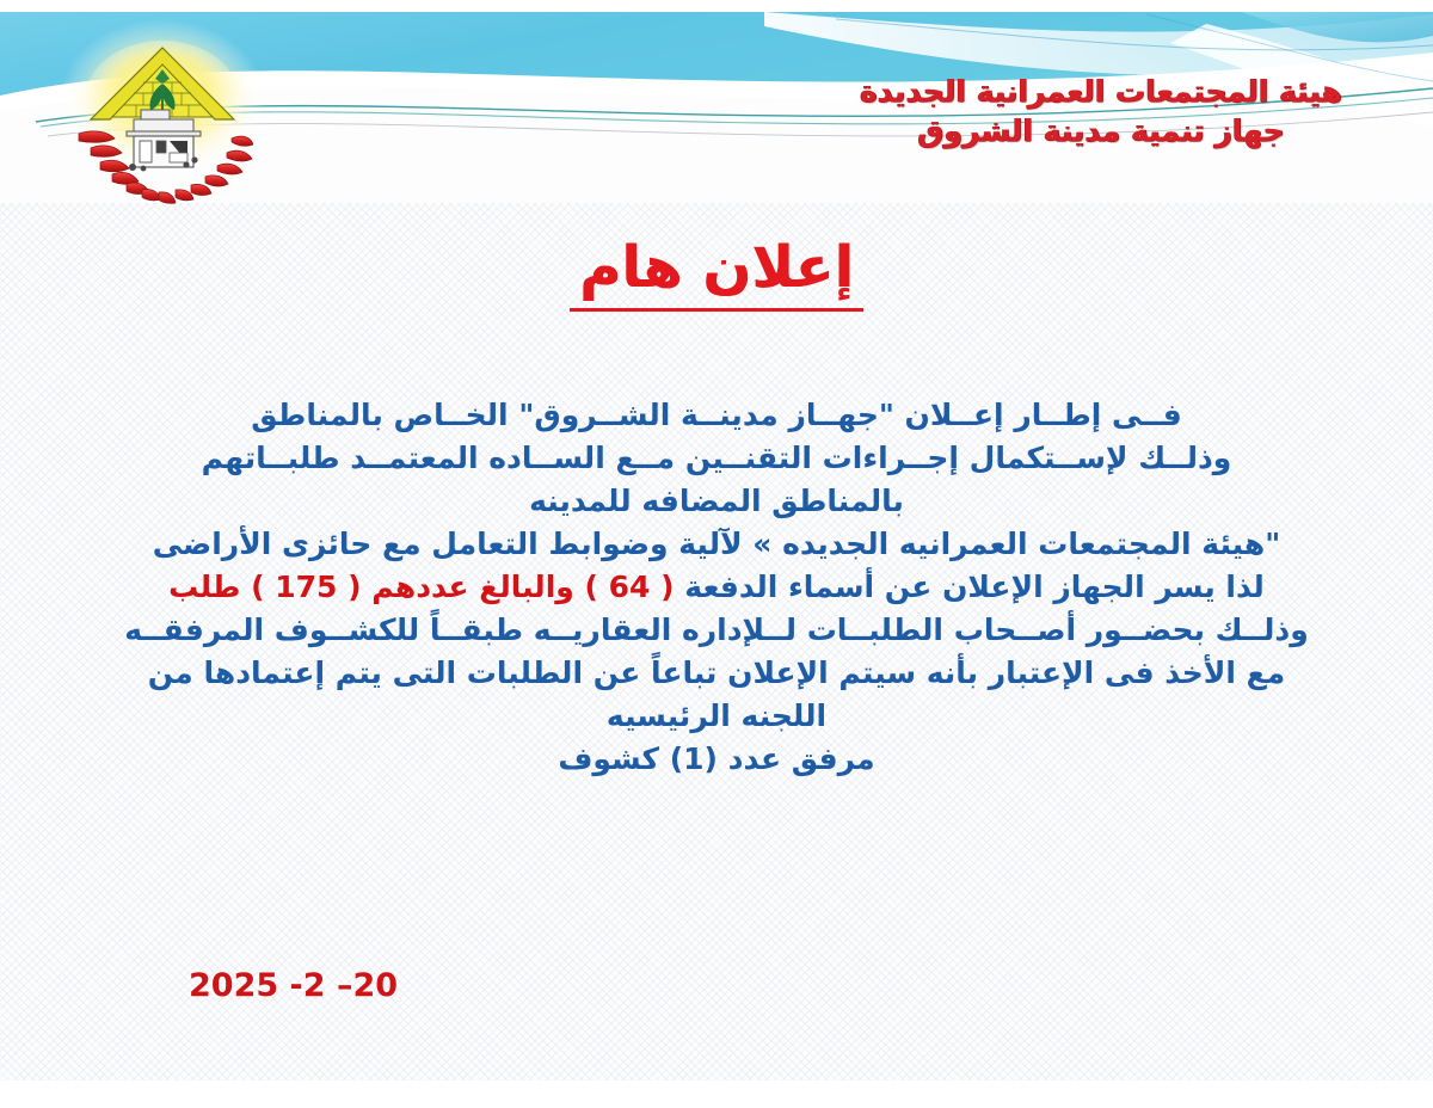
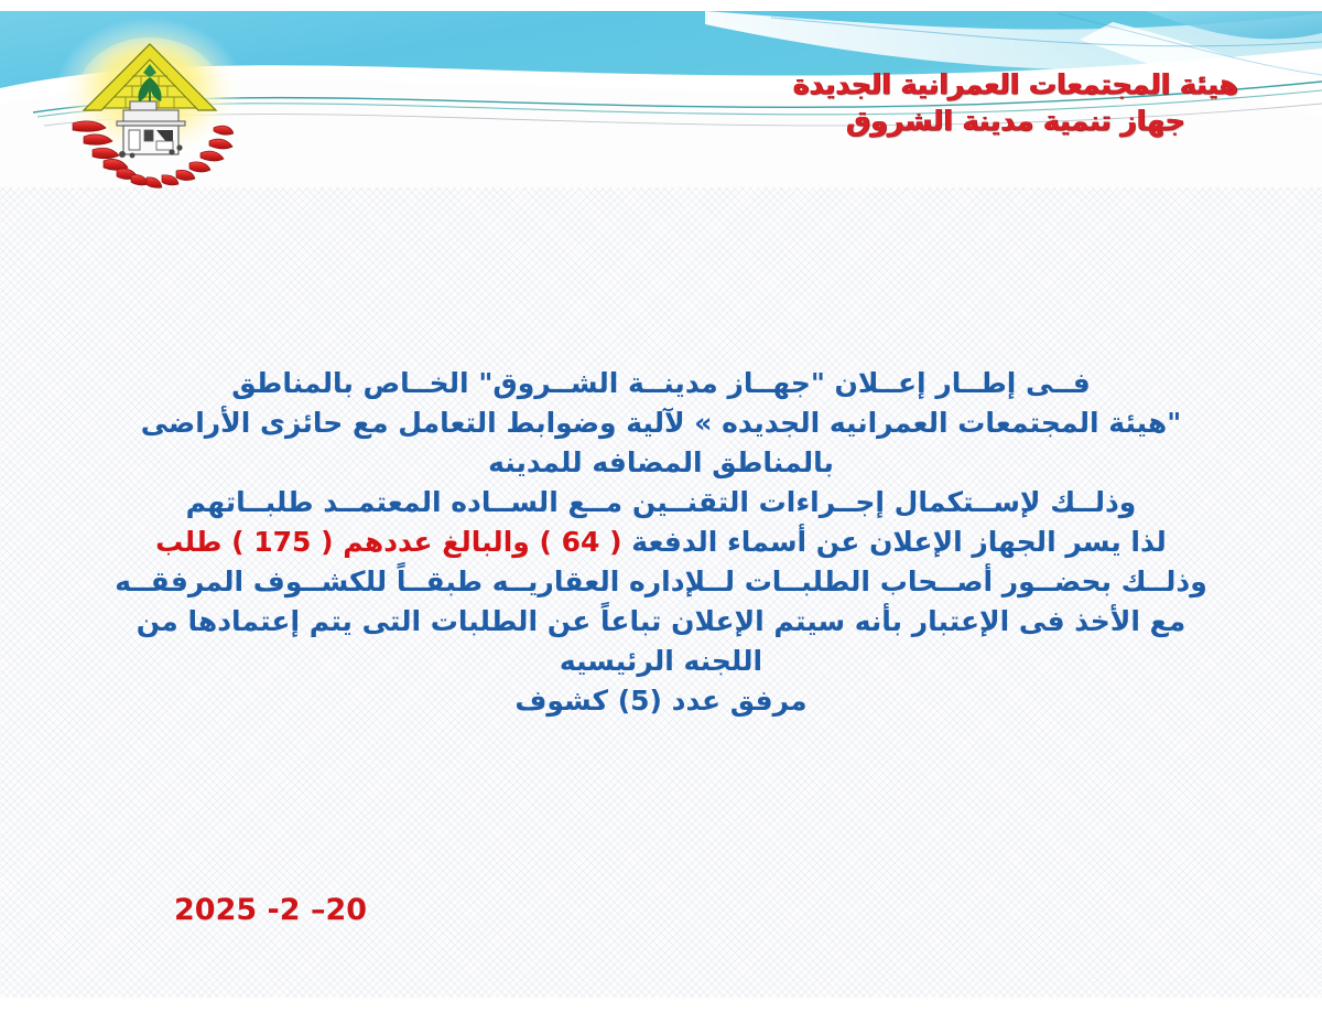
  هيئة المجتمعات العمرانية الجديدة
  جهاز تنمية مدينة الشروق
- إعلان هام
  فــى إطــار إعــلان "جهــاز مدينــة الشــروق" الخــاص بالمناطق
- وذلــك لإســتكمال إجــراءات التقنــين مــع الســاده المعتمــد طلبــاتهم
+ "هيئة المجتمعات العمرانيه الجديده » لآلية وضوابط التعامل مع حائزى الأراضى
  بالمناطق المضافه للمدينه
- "هيئة المجتمعات العمرانيه الجديده » لآلية وضوابط التعامل مع حائزى الأراضى
+ وذلــك لإســتكمال إجــراءات التقنــين مــع الســاده المعتمــد طلبــاتهم
  لذا يسر الجهاز الإعلان عن أسماء الدفعة ( 64 ) والبالغ عددهم ( 175 ) طلب
  وذلــك بحضــور أصــحاب الطلبــات لــلإداره العقاريــه طبقــاً للكشــوف المرفقــه
  مع الأخذ فى الإعتبار بأنه سيتم الإعلان تباعاً عن الطلبات التى يتم إعتمادها من
  اللجنه الرئيسيه
- مرفق عدد (1) كشوف
+ مرفق عدد (5) كشوف
  2025 -2 –20
